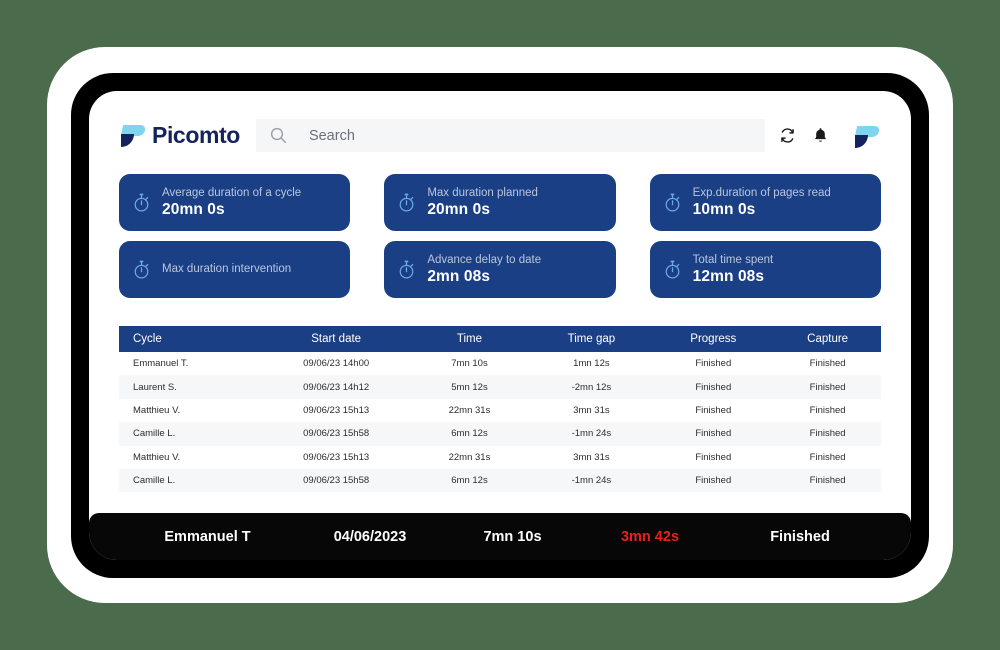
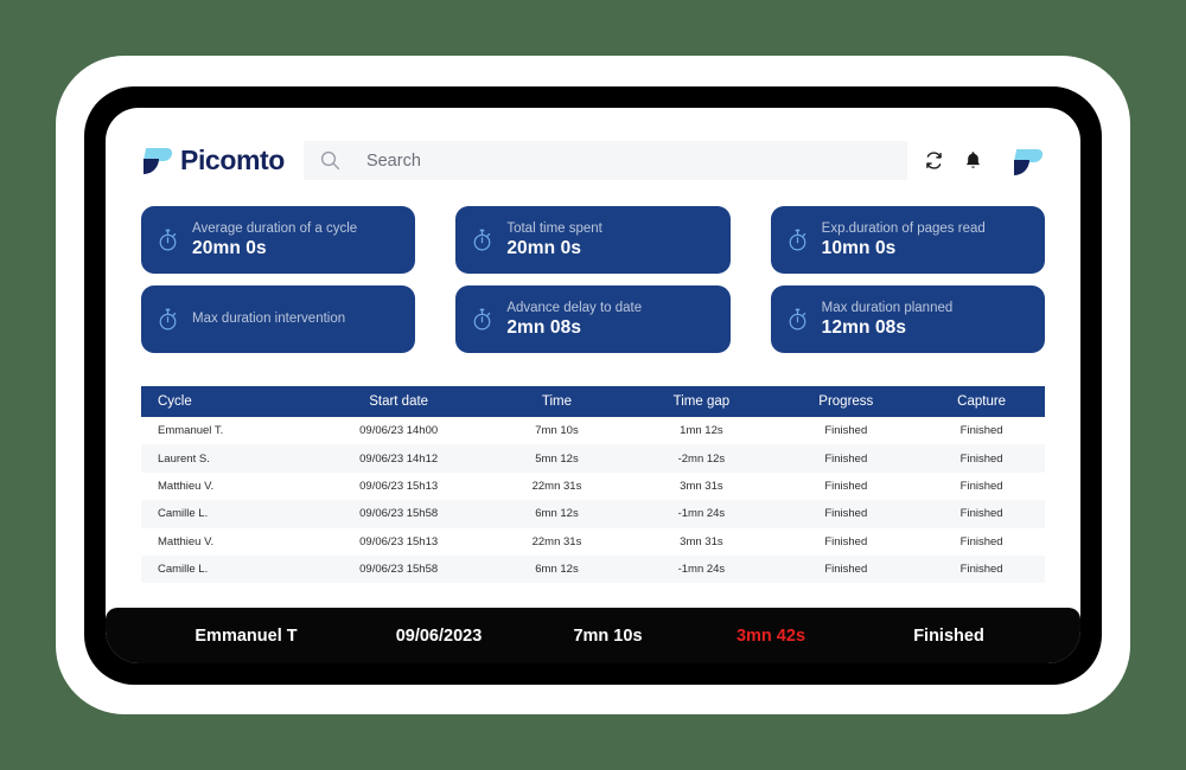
  Picomto
  Search
  Average duration of a cycle
  20mn 0s
- Max duration planned
+ Total time spent
  20mn 0s
  Exp.duration of pages read
  10mn 0s
  Max duration intervention
  Advance delay to date
  2mn 08s
- Total time spent
+ Max duration planned
  12mn 08s
  Cycle	Start date	Time	Time gap	Progress	Capture
  Emmanuel T.	09/06/23 14h00	7mn 10s	1mn 12s	Finished	Finished
  Laurent S.	09/06/23 14h12	5mn 12s	-2mn 12s	Finished	Finished
  Matthieu V.	09/06/23 15h13	22mn 31s	3mn 31s	Finished	Finished
  Camille L.	09/06/23 15h58	6mn 12s	-1mn 24s	Finished	Finished
  Matthieu V.	09/06/23 15h13	22mn 31s	3mn 31s	Finished	Finished
  Camille L.	09/06/23 15h58	6mn 12s	-1mn 24s	Finished	Finished
  Emmanuel T
- 04/06/2023
+ 09/06/2023
  7mn 10s
  3mn 42s
  Finished
